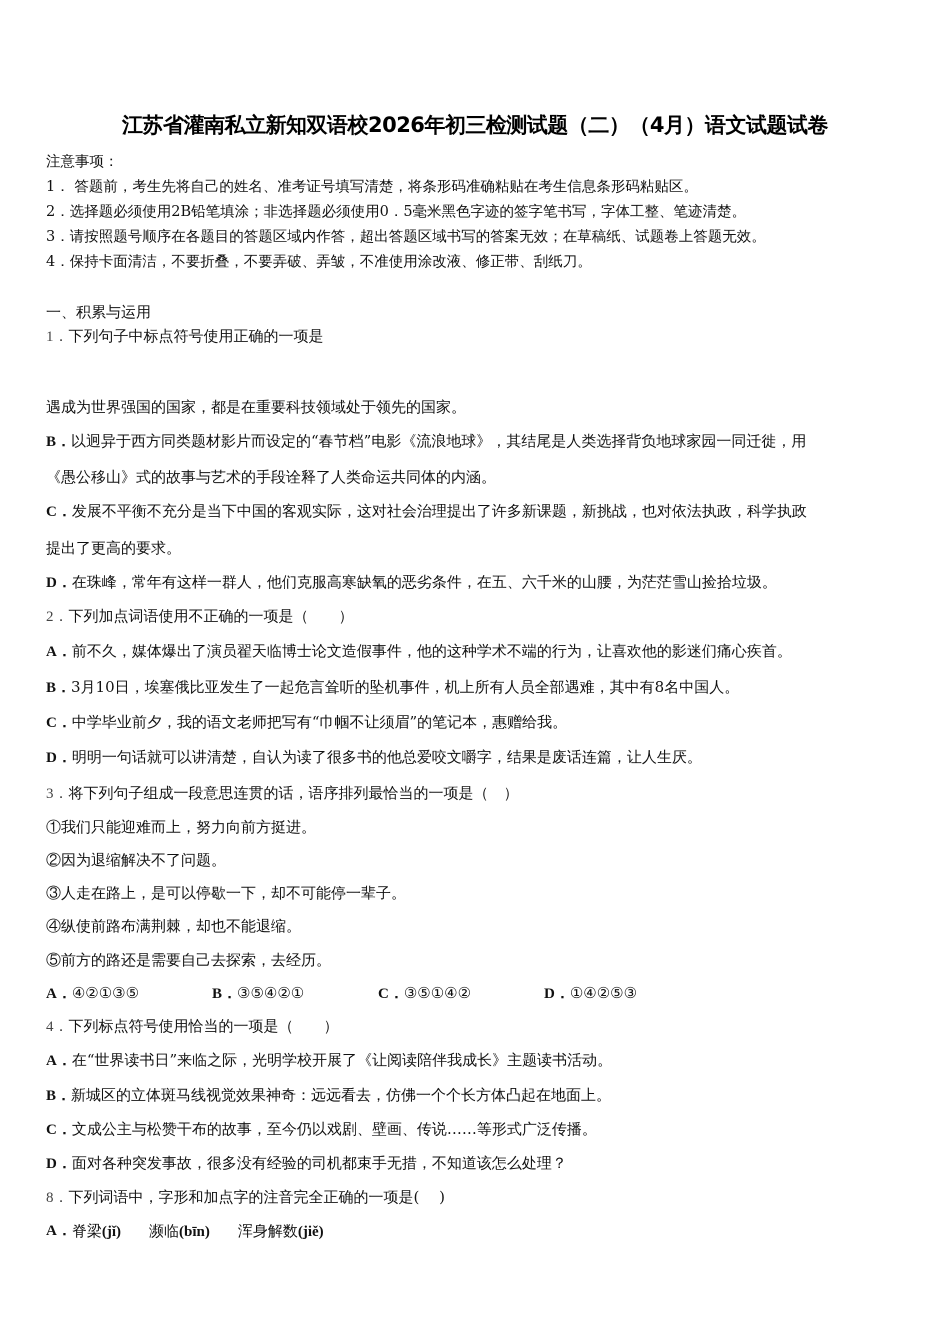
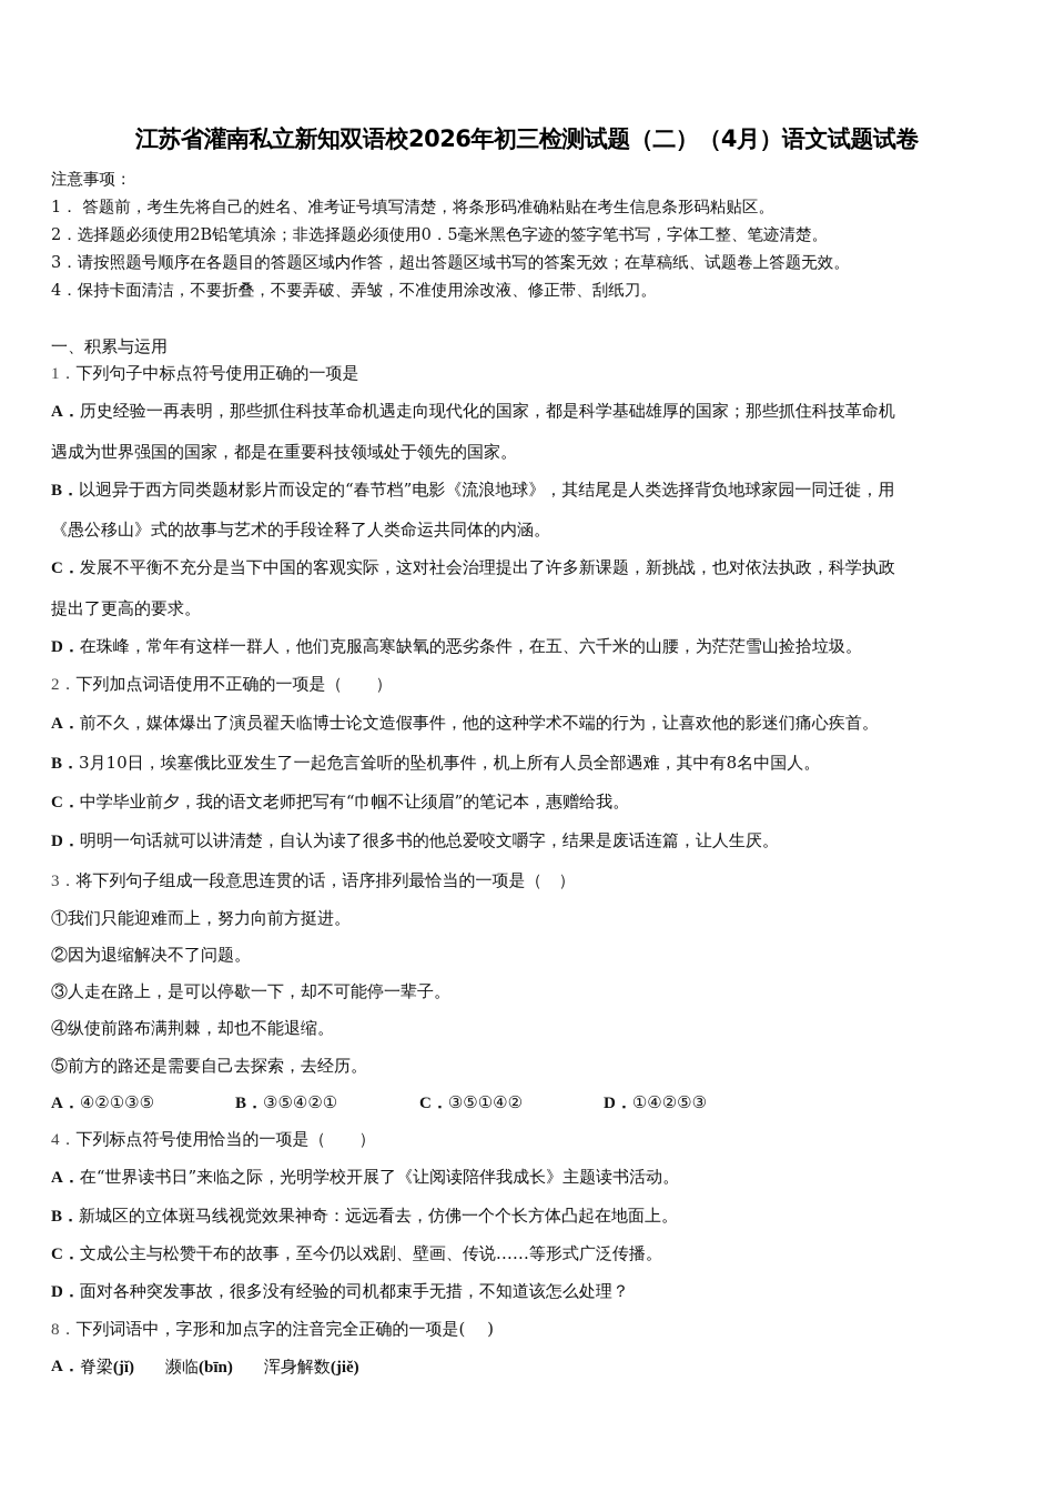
  江苏省灌南私立新知双语校2026年初三检测试题（二）（4月）语文试题试卷
  注意事项：
  1． 答题前，考生先将自己的姓名、准考证号填写清楚，将条形码准确粘贴在考生信息条形码粘贴区。
  2．选择题必须使用2B铅笔填涂；非选择题必须使用0．5毫米黑色字迹的签字笔书写，字体工整、笔迹清楚。
  3．请按照题号顺序在各题目的答题区域内作答，超出答题区域书写的答案无效；在草稿纸、试题卷上答题无效。
  4．保持卡面清洁，不要折叠，不要弄破、弄皱，不准使用涂改液、修正带、刮纸刀。
  一、积累与运用
  1．下列句子中标点符号使用正确的一项是
+ A．历史经验一再表明，那些抓住科技革命机遇走向现代化的国家，都是科学基础雄厚的国家；那些抓住科技革命机
  遇成为世界强国的国家，都是在重要科技领域处于领先的国家。
  B．以迥异于西方同类题材影片而设定的“春节档”电影《流浪地球》，其结尾是人类选择背负地球家园一同迁徙，用
  《愚公移山》式的故事与艺术的手段诠释了人类命运共同体的内涵。
  C．发展不平衡不充分是当下中国的客观实际，这对社会治理提出了许多新课题，新挑战，也对依法执政，科学执政
  提出了更高的要求。
  D．在珠峰，常年有这样一群人，他们克服高寒缺氧的恶劣条件，在五、六千米的山腰，为茫茫雪山捡拾垃圾。
  2．下列加点词语使用不正确的一项是（ ）
  A．前不久，媒体爆出了演员翟天临博士论文造假事件，他的这种学术不端的行为，让喜欢他的影迷们痛心疾首。
  B．3月10日，埃塞俄比亚发生了一起危言耸听的坠机事件，机上所有人员全部遇难，其中有8名中国人。
  C．中学毕业前夕，我的语文老师把写有“巾帼不让须眉”的笔记本，惠赠给我。
  D．明明一句话就可以讲清楚，自认为读了很多书的他总爱咬文嚼字，结果是废话连篇，让人生厌。
  3．将下列句子组成一段意思连贯的话，语序排列最恰当的一项是（ ）
  ①我们只能迎难而上，努力向前方挺进。
  ②因为退缩解决不了问题。
  ③人走在路上，是可以停歇一下，却不可能停一辈子。
  ④纵使前路布满荆棘，却也不能退缩。
  ⑤前方的路还是需要自己去探索，去经历。
  A．④②①③⑤
  B．③⑤④②①
  C．③⑤①④②
  D．①④②⑤③
  4．下列标点符号使用恰当的一项是（ ）
  A．在“世界读书日”来临之际，光明学校开展了《让阅读陪伴我成长》主题读书活动。
  B．新城区的立体斑马线视觉效果神奇：远远看去，仿佛一个个长方体凸起在地面上。
  C．文成公主与松赞干布的故事，至今仍以戏剧、壁画、传说……等形式广泛传播。
  D．面对各种突发事故，很多没有经验的司机都束手无措，不知道该怎么处理？
  8．下列词语中，字形和加点字的注音完全正确的一项是( )
  A．
  脊梁(jǐ)
  濒临(bīn)
  浑身解数(jiě)
